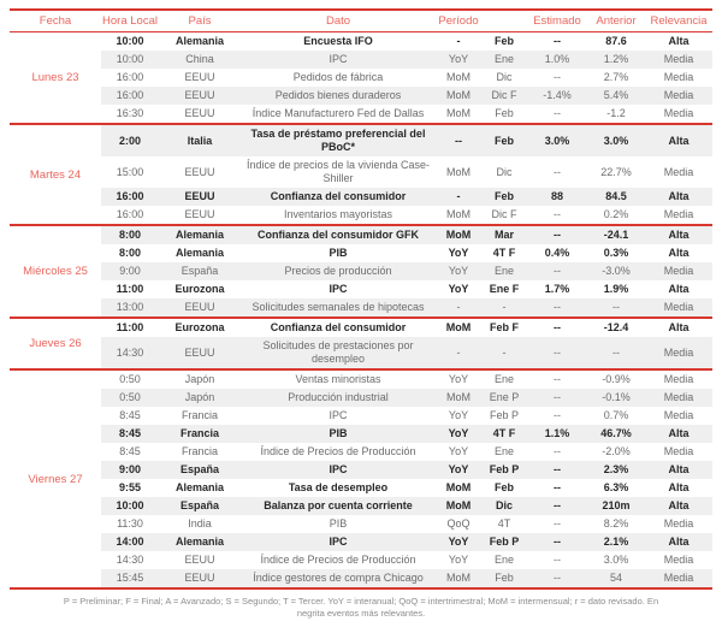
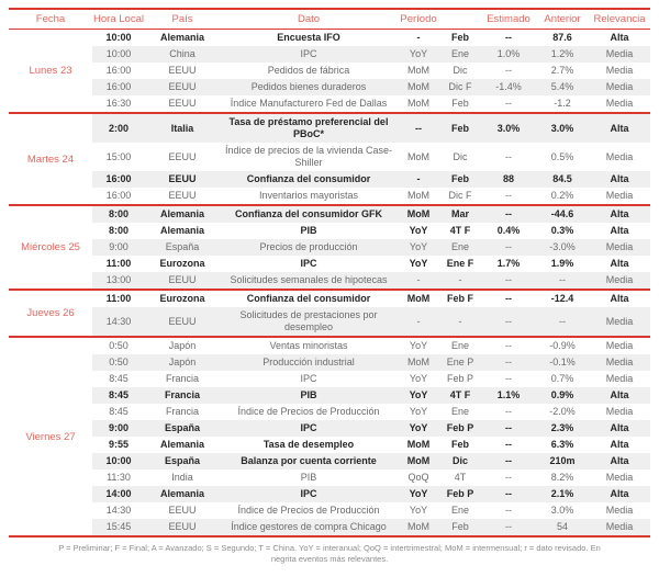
  Fecha	Hora Local	País	Dato	Período		Estimado	Anterior	Relevancia
  Lunes 23	10:00	Alemania	Encuesta IFO	-	Feb	--	87.6	Alta
  10:00	China	IPC	YoY	Ene	1.0%	1.2%	Media
  16:00	EEUU	Pedidos de fábrica	MoM	Dic	--	2.7%	Media
  16:00	EEUU	Pedidos bienes duraderos	MoM	Dic F	-1.4%	5.4%	Media
  16:30	EEUU	Índice Manufacturero Fed de Dallas	MoM	Feb	--	-1.2	Media
  Martes 24	2:00	Italia	Tasa de préstamo preferencial del PBoC*	--	Feb	3.0%	3.0%	Alta
- 15:00	EEUU	Índice de precios de la vivienda Case-Shiller	MoM	Dic	--	22.7%	Media
+ 15:00	EEUU	Índice de precios de la vivienda Case-Shiller	MoM	Dic	--	0.5%	Media
  16:00	EEUU	Confianza del consumidor	-	Feb	88	84.5	Alta
  16:00	EEUU	Inventarios mayoristas	MoM	Dic F	--	0.2%	Media
- Miércoles 25	8:00	Alemania	Confianza del consumidor GFK	MoM	Mar	--	-24.1	Alta
+ Miércoles 25	8:00	Alemania	Confianza del consumidor GFK	MoM	Mar	--	-44.6	Alta
  8:00	Alemania	PIB	YoY	4T F	0.4%	0.3%	Alta
  9:00	España	Precios de producción	YoY	Ene	--	-3.0%	Media
  11:00	Eurozona	IPC	YoY	Ene F	1.7%	1.9%	Alta
  13:00	EEUU	Solicitudes semanales de hipotecas	-	-	--	--	Media
  Jueves 26	11:00	Eurozona	Confianza del consumidor	MoM	Feb F	--	-12.4	Alta
  14:30	EEUU	Solicitudes de prestaciones por desempleo	-	-	--	--	Media
  Viernes 27	0:50	Japón	Ventas minoristas	YoY	Ene	--	-0.9%	Media
  0:50	Japón	Producción industrial	MoM	Ene P	--	-0.1%	Media
  8:45	Francia	IPC	YoY	Feb P	--	0.7%	Media
- 8:45	Francia	PIB	YoY	4T F	1.1%	46.7%	Alta
+ 8:45	Francia	PIB	YoY	4T F	1.1%	0.9%	Alta
  8:45	Francia	Índice de Precios de Producción	YoY	Ene	--	-2.0%	Media
  9:00	España	IPC	YoY	Feb P	--	2.3%	Alta
  9:55	Alemania	Tasa de desempleo	MoM	Feb	--	6.3%	Alta
  10:00	España	Balanza por cuenta corriente	MoM	Dic	--	210m	Alta
  11:30	India	PIB	QoQ	4T	--	8.2%	Media
  14:00	Alemania	IPC	YoY	Feb P	--	2.1%	Alta
  14:30	EEUU	Índice de Precios de Producción	YoY	Ene	--	3.0%	Media
  15:45	EEUU	Índice gestores de compra Chicago	MoM	Feb	--	54	Media
- P = Preliminar; F = Final; A = Avanzado; S = Segundo; T = Tercer. YoY = interanual; QoQ = intertrimestral; MoM = intermensual; r = dato revisado. En negrita eventos más relevantes.
+ P = Preliminar; F = Final; A = Avanzado; S = Segundo; T = China. YoY = interanual; QoQ = intertrimestral; MoM = intermensual; r = dato revisado. En negrita eventos más relevantes.
